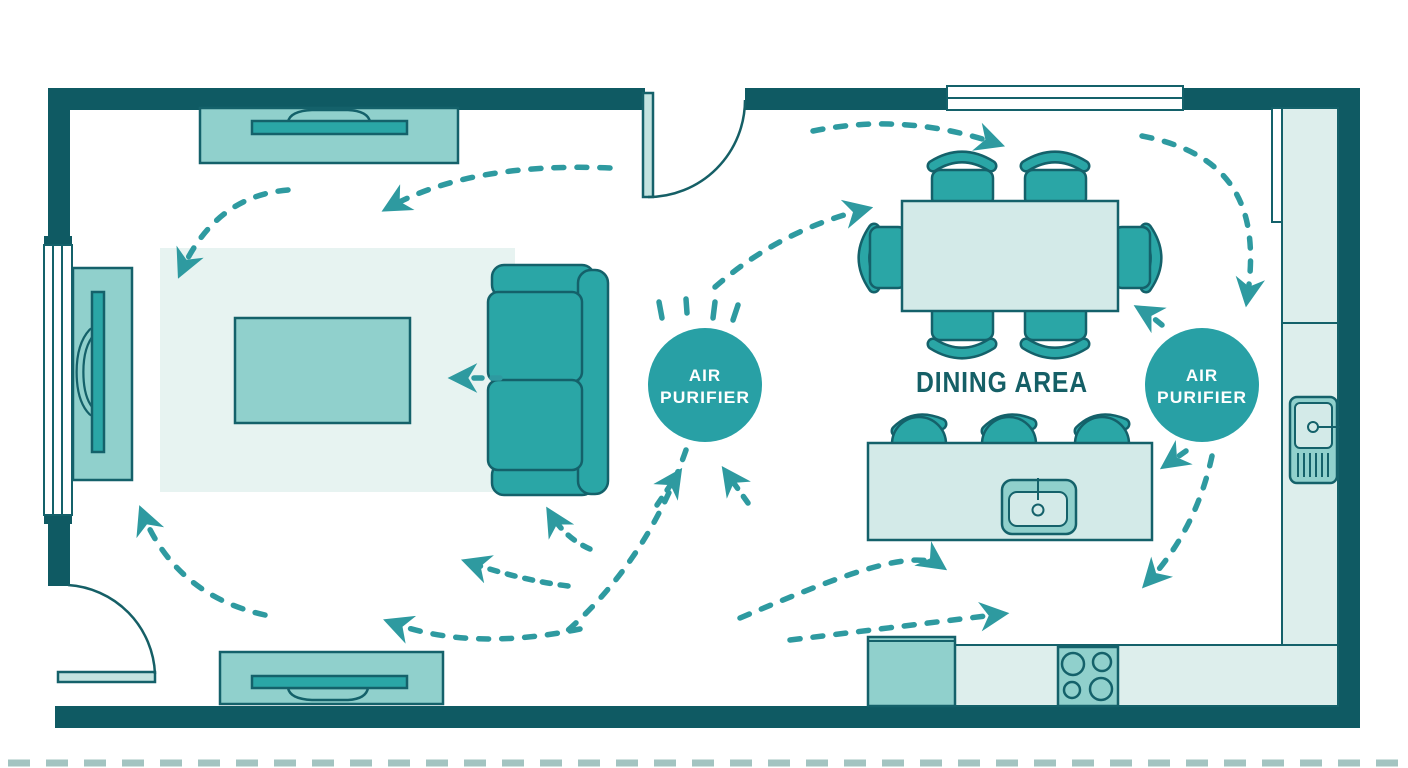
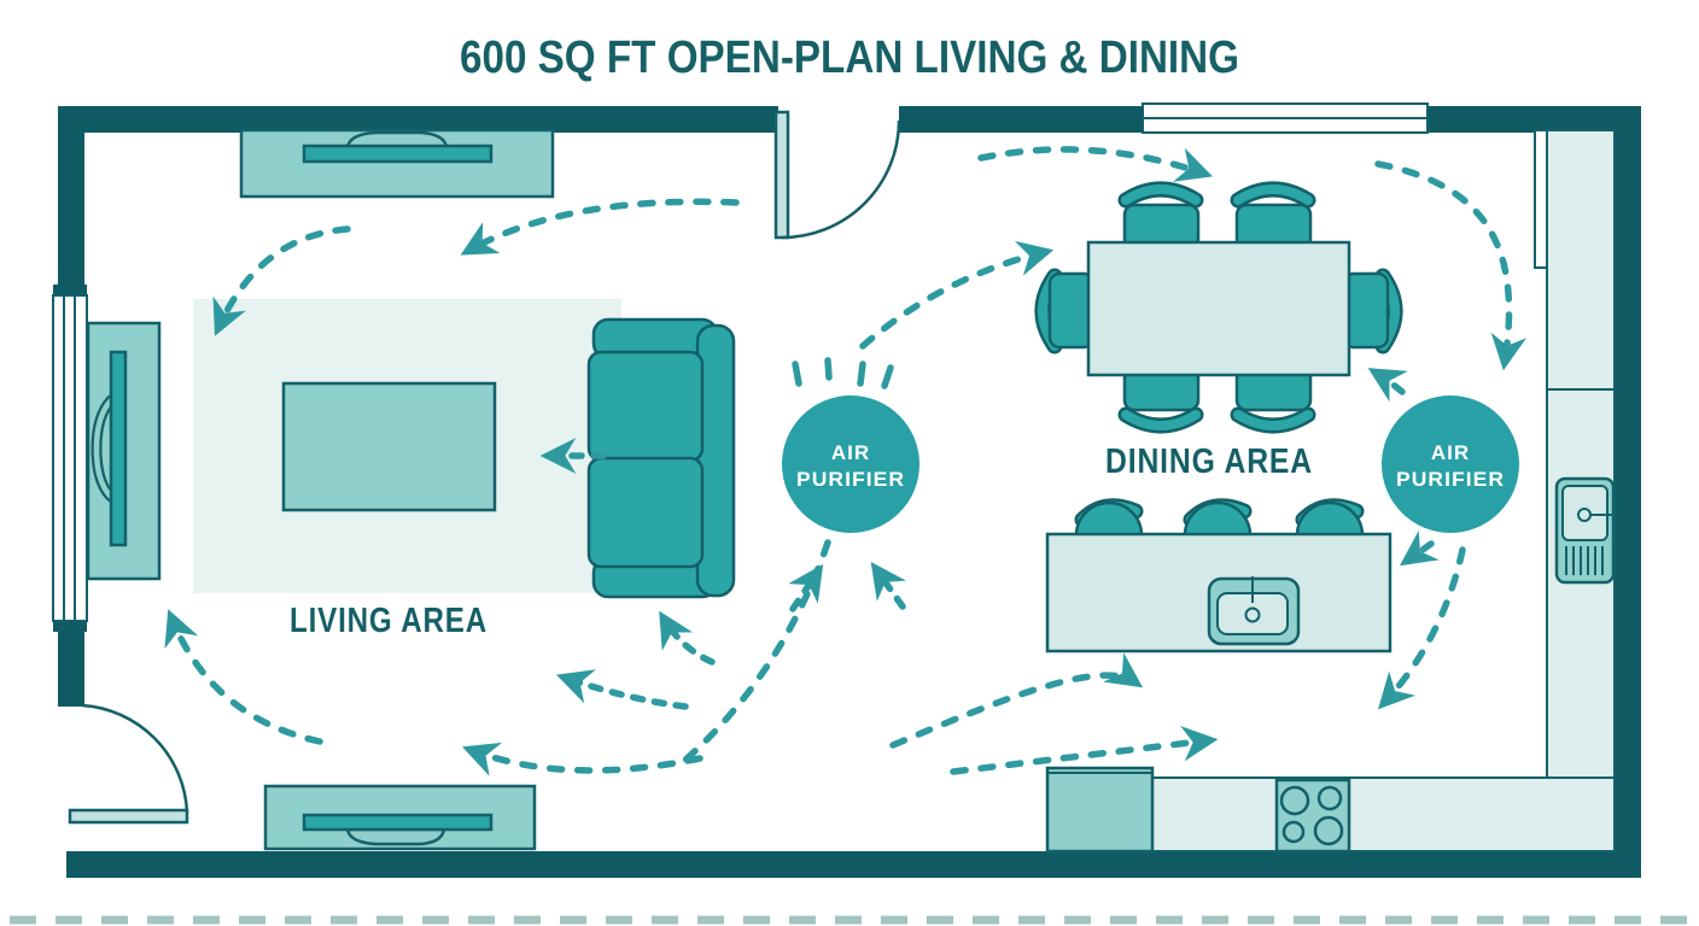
+ 600 SQ FT OPEN-PLAN LIVING & DINING
+ LIVING AREA
  DINING AREA
  AIR
  PURIFIER
  AIR
  PURIFIER
